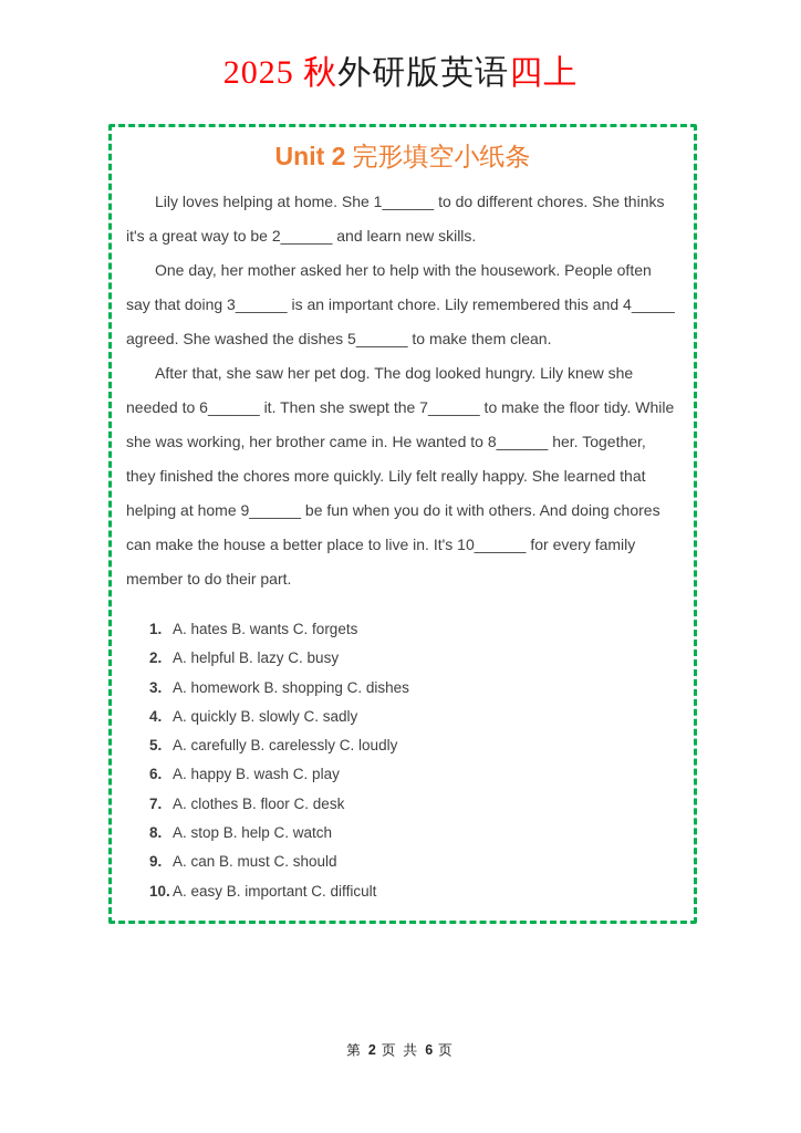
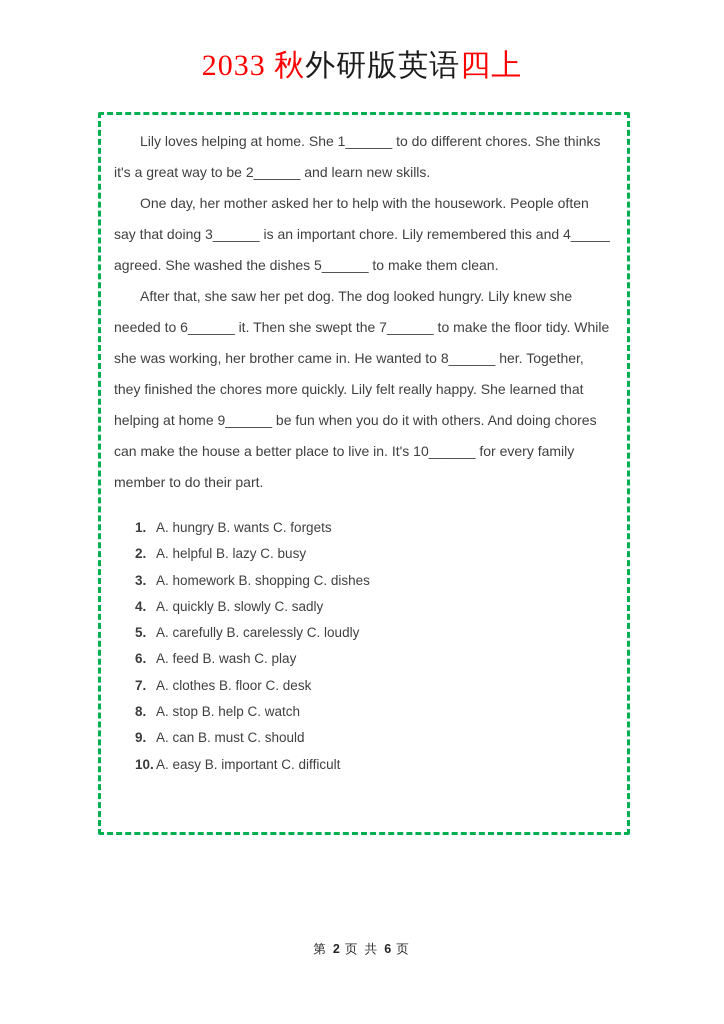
- 2025 秋外研版英语四上
+ 2033 秋外研版英语四上
- Unit 2 完形填空小纸条
  Lily loves helping at home. She 1______ to do different chores. She thinks it's a great way to be 2______ and learn new skills.
  One day, her mother asked her to help with the housework. People often say that doing 3______ is an important chore. Lily remembered this and 4_____ agreed. She washed the dishes 5______ to make them clean.
  After that, she saw her pet dog. The dog looked hungry. Lily knew she needed to 6______ it. Then she swept the 7______ to make the floor tidy. While she was working, her brother came in. He wanted to 8______ her. Together, they finished the chores more quickly. Lily felt really happy. She learned that helping at home 9______ be fun when you do it with others. And doing chores can make the house a better place to live in. It's 10______ for every family member to do their part.
  1.
- A. hates B. wants C. forgets
+ A. hungry B. wants C. forgets
  2.
  A. helpful B. lazy C. busy
  3.
  A. homework B. shopping C. dishes
  4.
  A. quickly B. slowly C. sadly
  5.
  A. carefully B. carelessly C. loudly
  6.
- A. happy B. wash C. play
+ A. feed B. wash C. play
  7.
  A. clothes B. floor C. desk
  8.
  A. stop B. help C. watch
  9.
  A. can B. must C. should
  10.
  A. easy B. important C. difficult
  第 2 页 共 6 页
